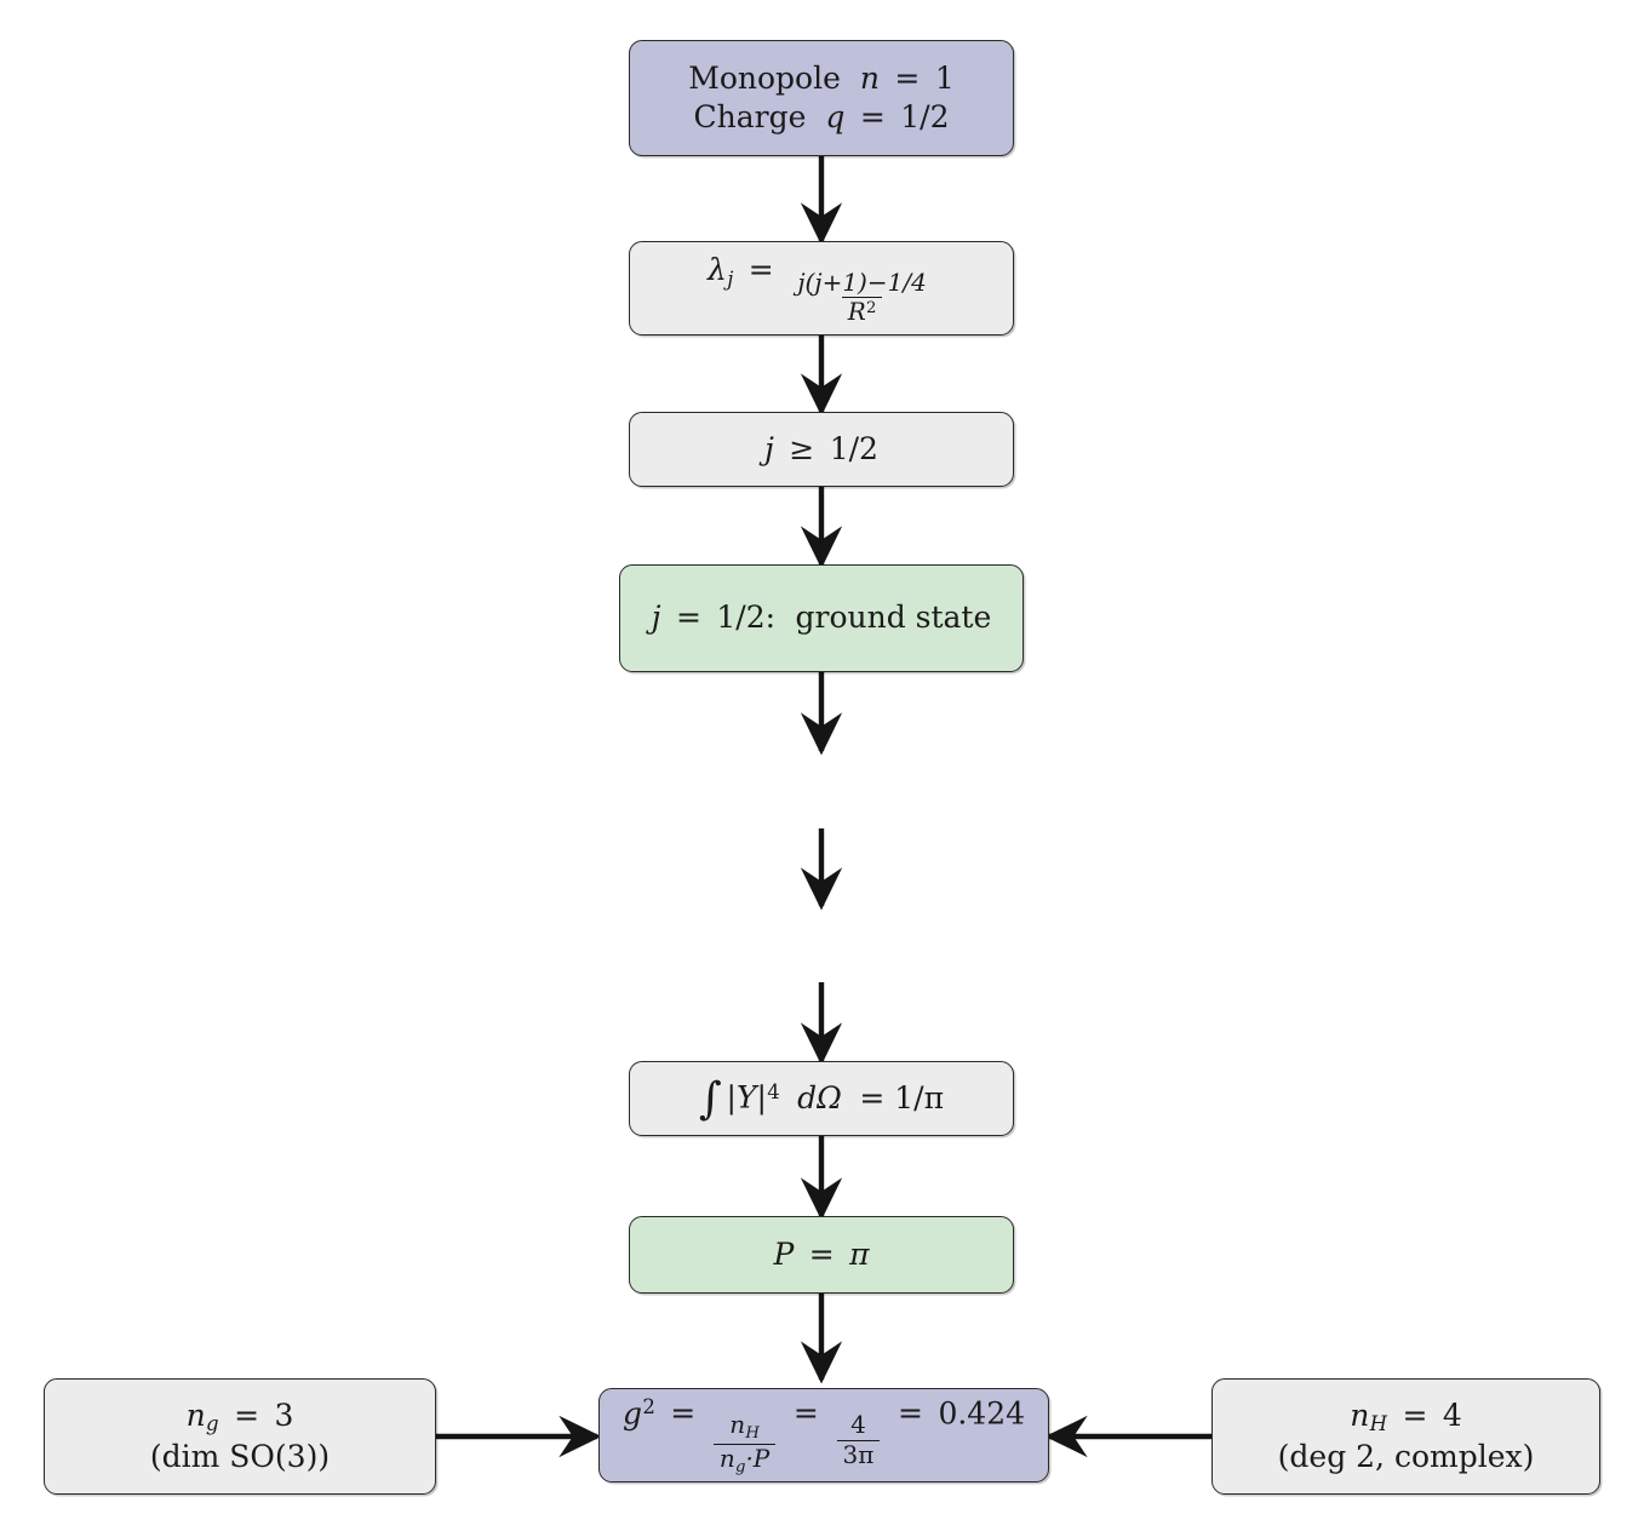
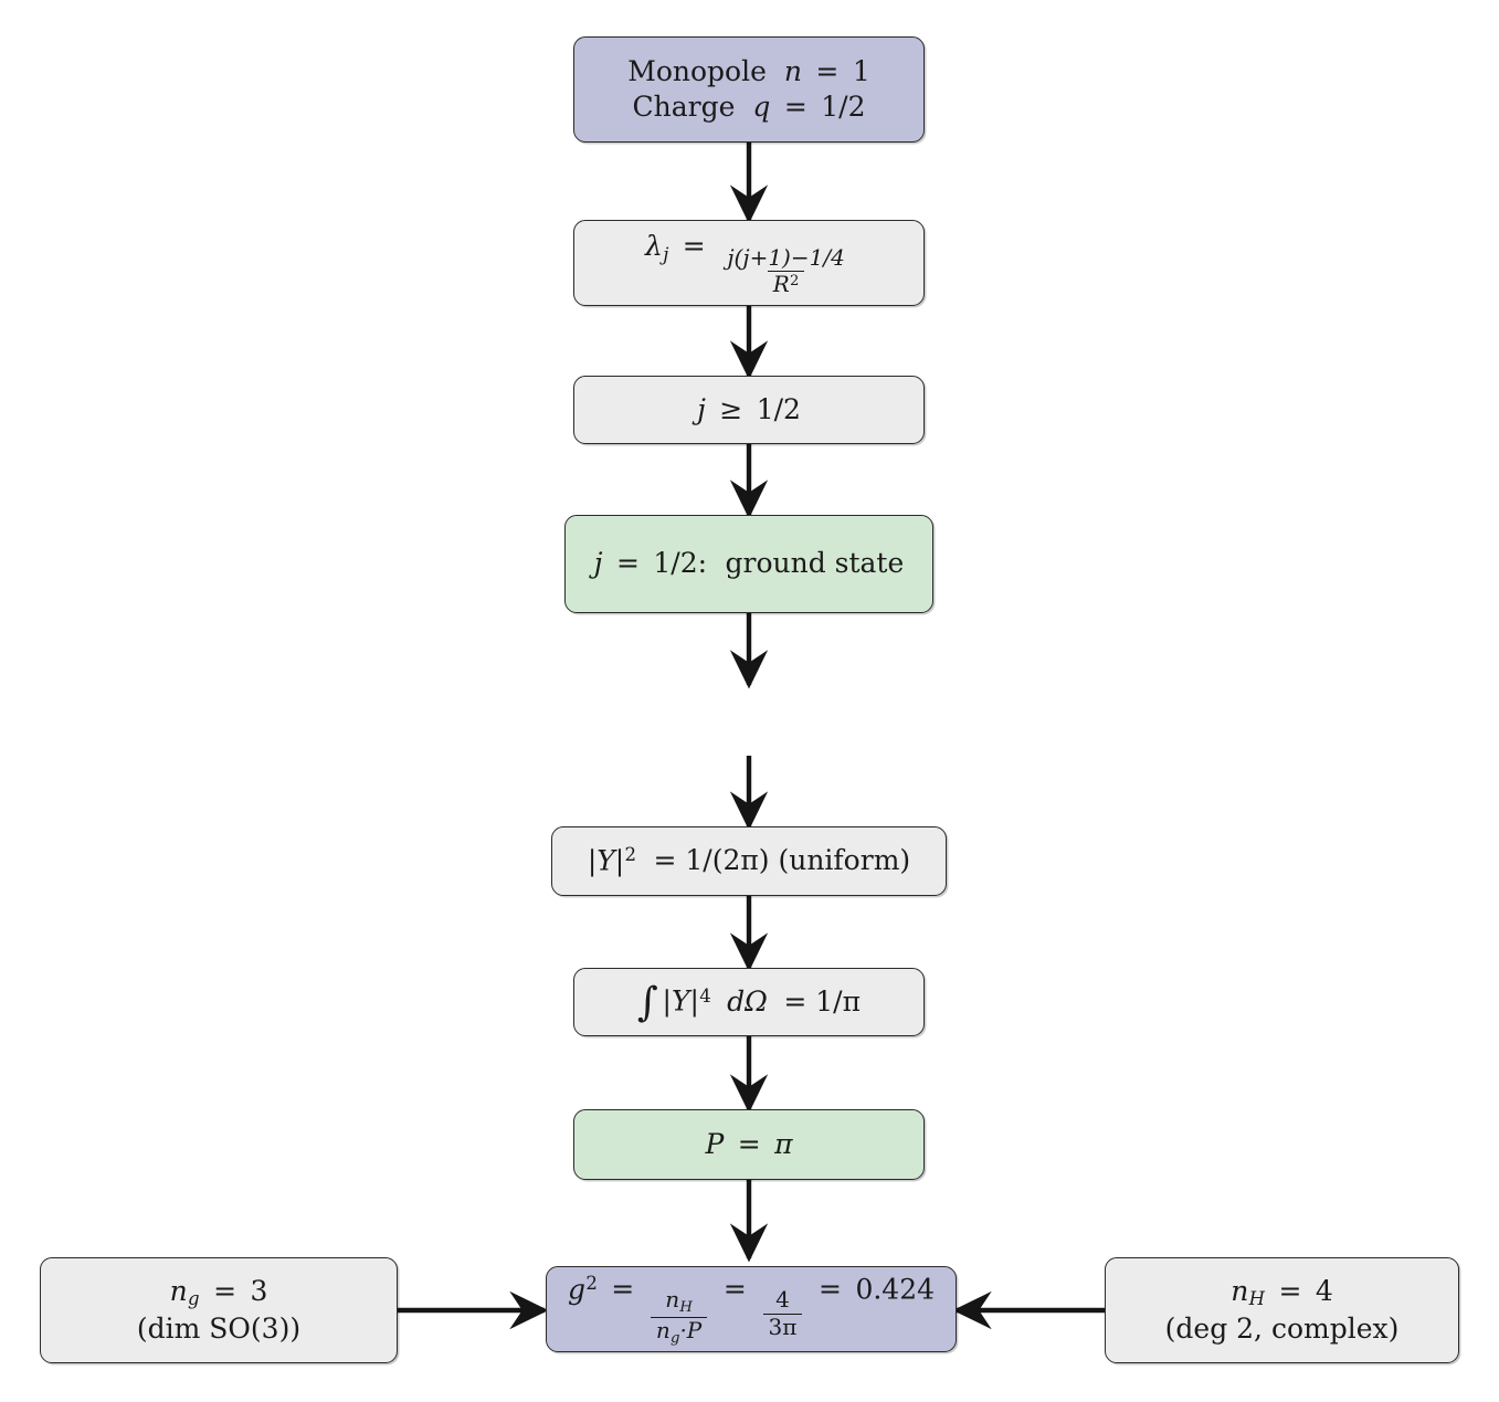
  Monopole n = 1
  Charge q = 1/2
  λj =
  j(j+1)−1/4
  R2
  j ≥ 1/2
  j = 1/2: ground state
+ |Y|2 = 1/(2π) (uniform)
  ∫ |Y|4 dΩ = 1/π
  P = π
  ng = 3
  (dim SO(3))
  nH = 4
  (deg 2, complex)
  g2 =
  nH
  ng·P
  =
  4
  3π
  = 0.424
